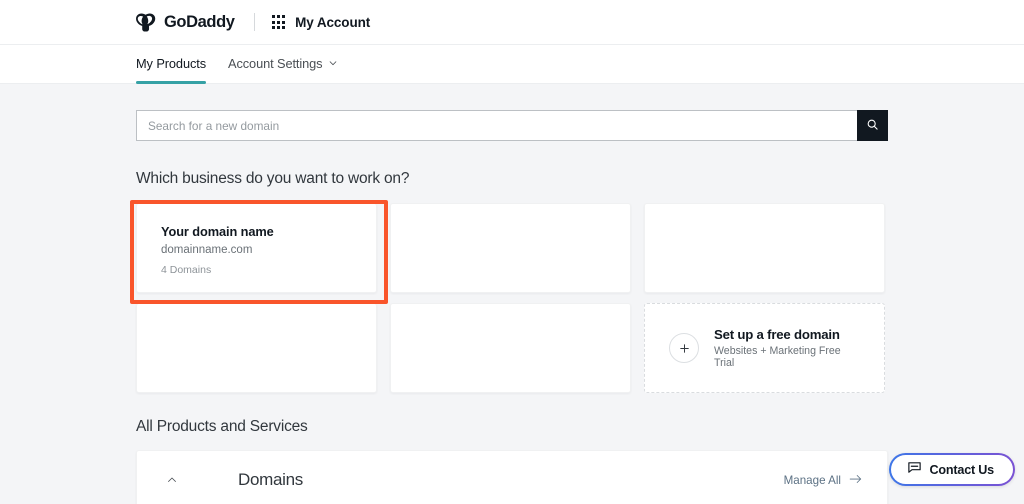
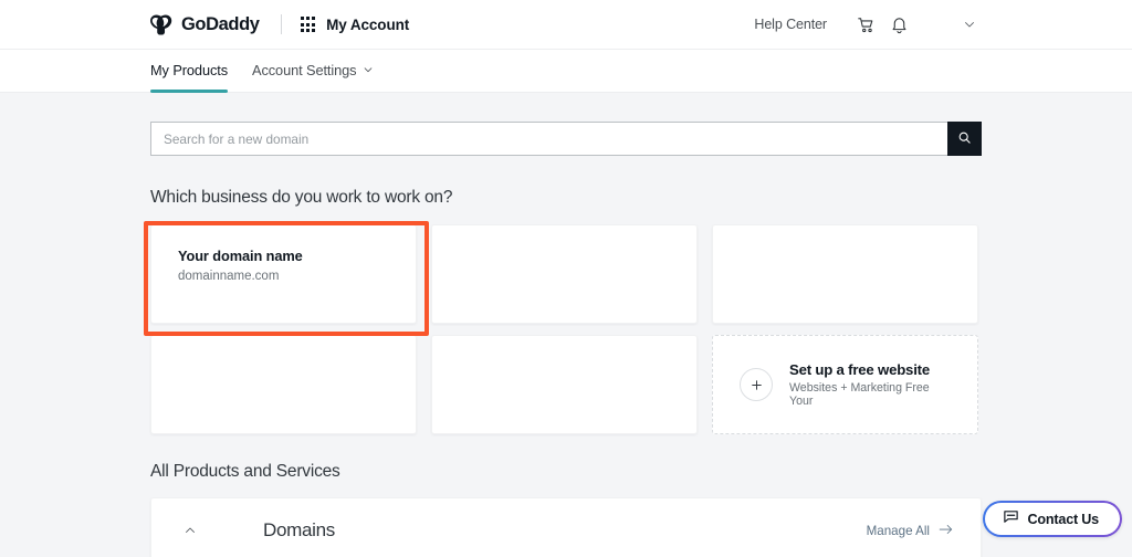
  GoDaddy
  My Account
+ Help Center
  My Products
  Account Settings
  Search for a new domain
- Which business do you want to work on?
+ Which business do you work to work on?
  Your domain name
  domainname.com
- 4 Domains
- Set up a free domain
+ Set up a free website
- Websites + Marketing Free Trial
+ Websites + Marketing Free Your
  All Products and Services
  Domains
  Manage All
  Contact Us
